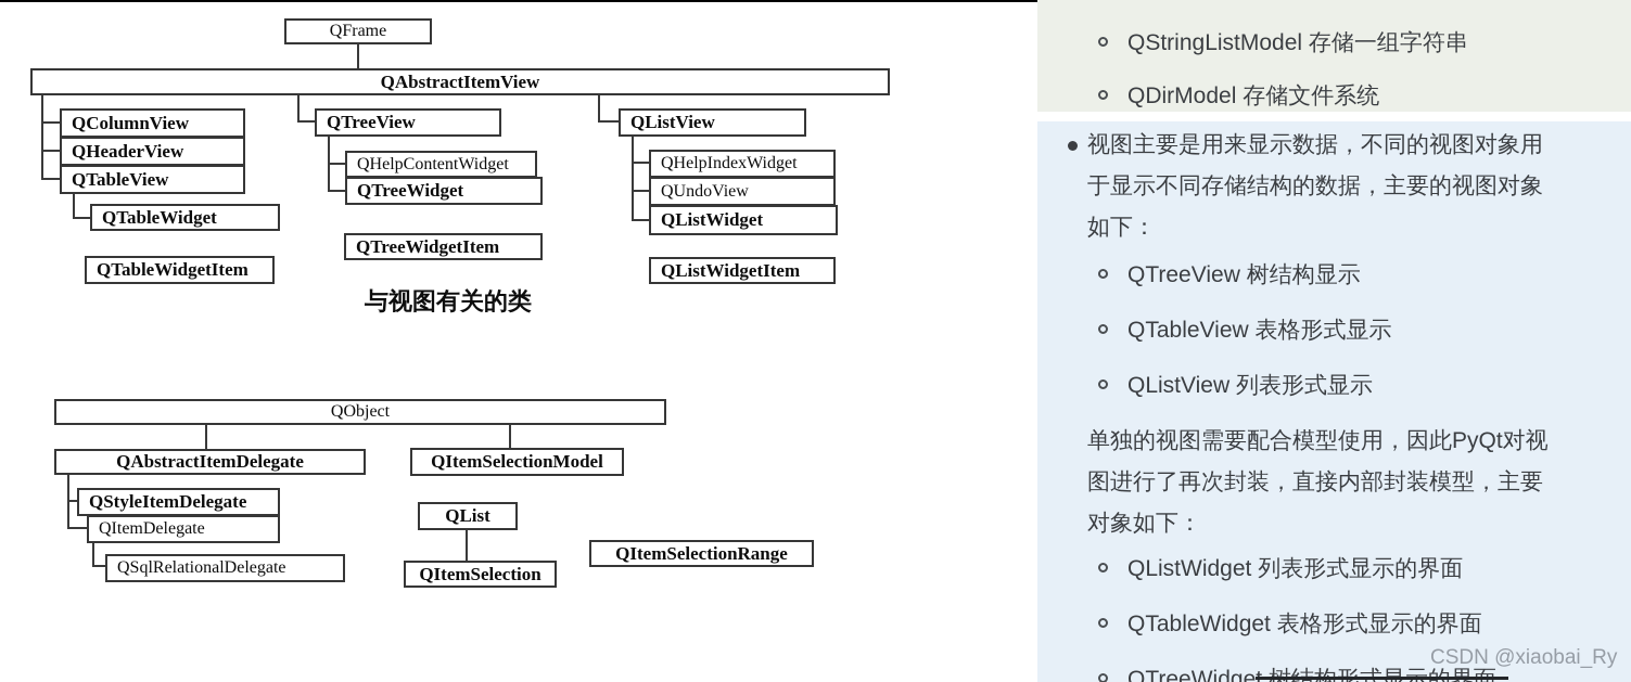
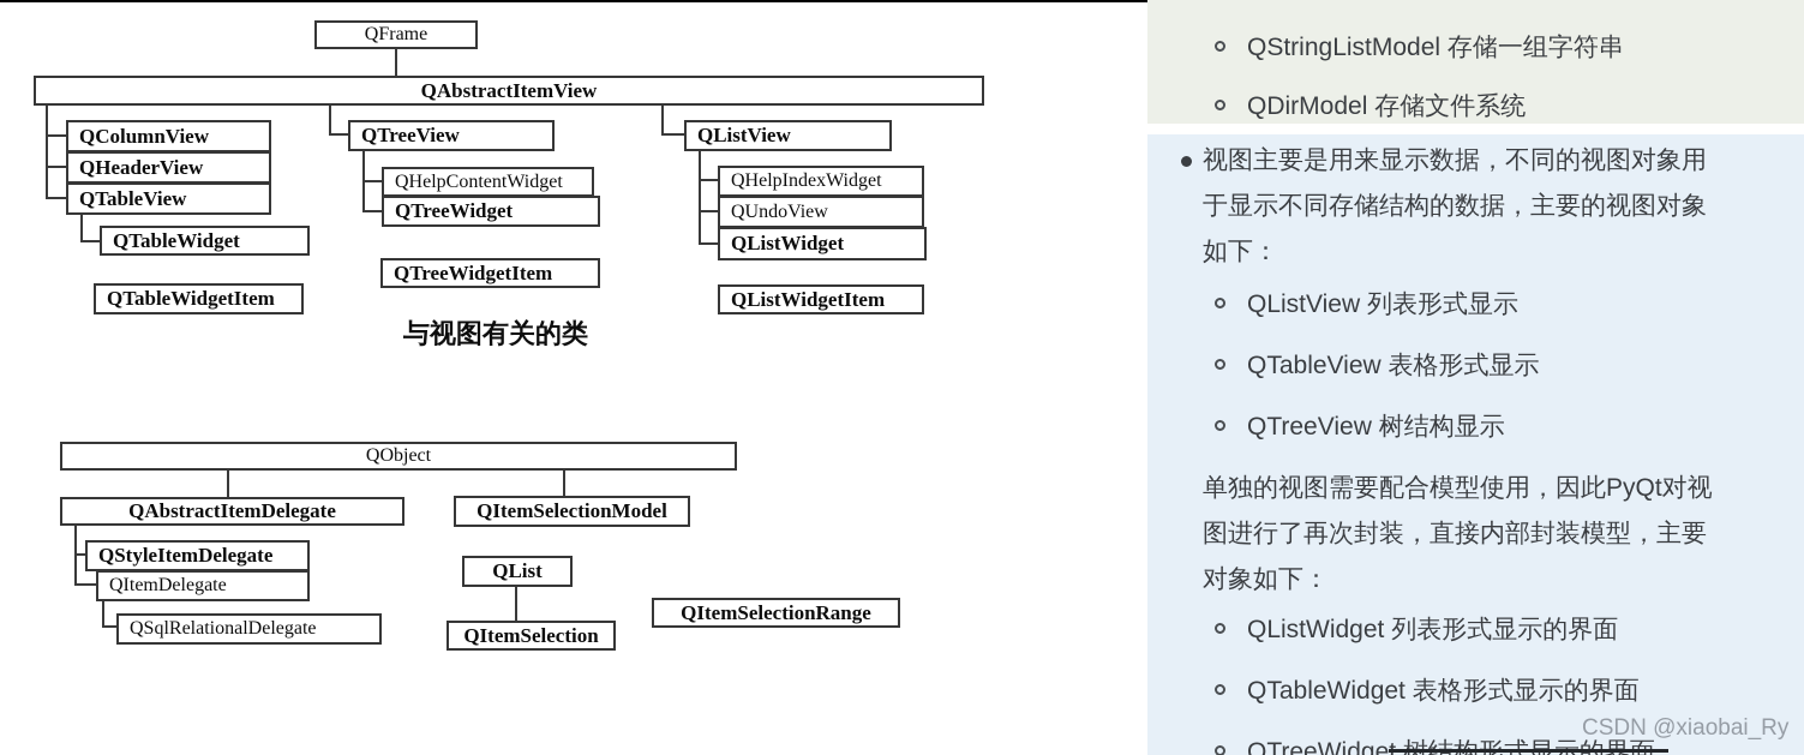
  QFrame
  QAbstractItemView
  QColumnView
  QHeaderView
  QTableView
  QTableWidget
  QTableWidgetItem
  QTreeView
  QHelpContentWidget
  QTreeWidget
  QTreeWidgetItem
  QListView
  QHelpIndexWidget
  QUndoView
  QListWidget
  QListWidgetItem
  与视图有关的类
  QObject
  QAbstractItemDelegate
  QItemSelectionModel
  QStyleItemDelegate
  QItemDelegate
  QSqlRelationalDelegate
  QList
  QItemSelection
  QItemSelectionRange
  QStringListModel 存储一组字符串
  QDirModel 存储文件系统
  视图主要是用来显示数据，不同的视图对象用于显示不同存储结构的数据，主要的视图对象如下：
- QTreeView 树结构显示
+ QListView 列表形式显示
  QTableView 表格形式显示
- QListView 列表形式显示
+ QTreeView 树结构显示
  单独的视图需要配合模型使用，因此PyQt对视图进行了再次封装，直接内部封装模型，主要对象如下：
  QListWidget 列表形式显示的界面
  QTableWidget 表格形式显示的界面
  CSDN @xiaobai_Ry
